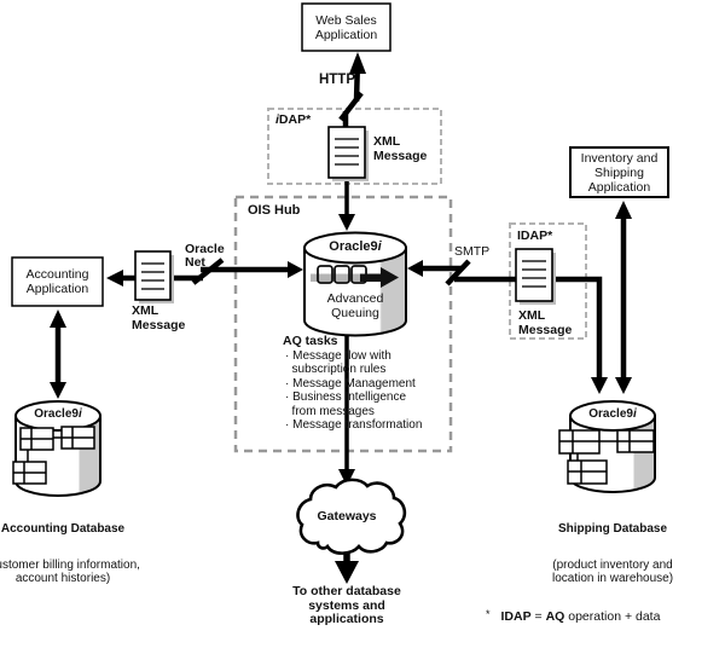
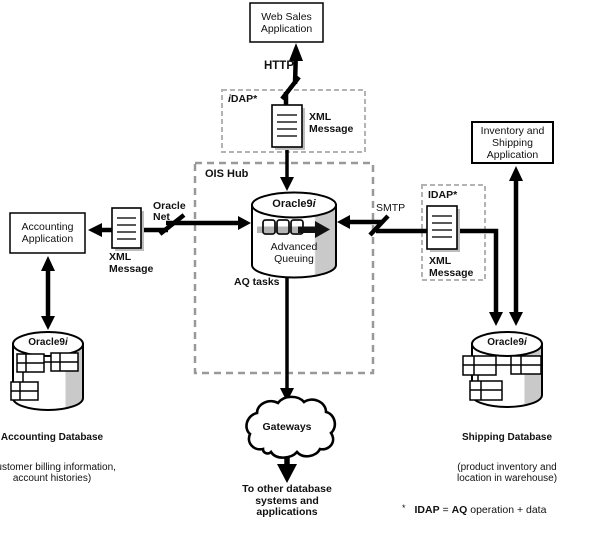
  Web Sales
  Application
  HTTP
  iDAP*
  XML
  Message
  OIS Hub
  Oracle9
  i
  Advanced
  Queuing
  AQ tasks
- · Message flow with
- subscription rules
- · Message Management
- · Business Intelligence
- from messages
- · Message transformation
  Oracle
  Net
  XML
  Message
  Accounting
  Application
  SMTP
  IDAP*
  XML
  Message
  Inventory and
  Shipping
  Application
  Oracle9
  i
  Accounting Database
  stomer billing information,
  account histories)
  Oracle9
  i
  Shipping Database
  (product inventory and
  location in warehouse)
  Gateways
  To other database
  systems and
  applications
  *
  IDAP
  =
  AQ
  operation + data
